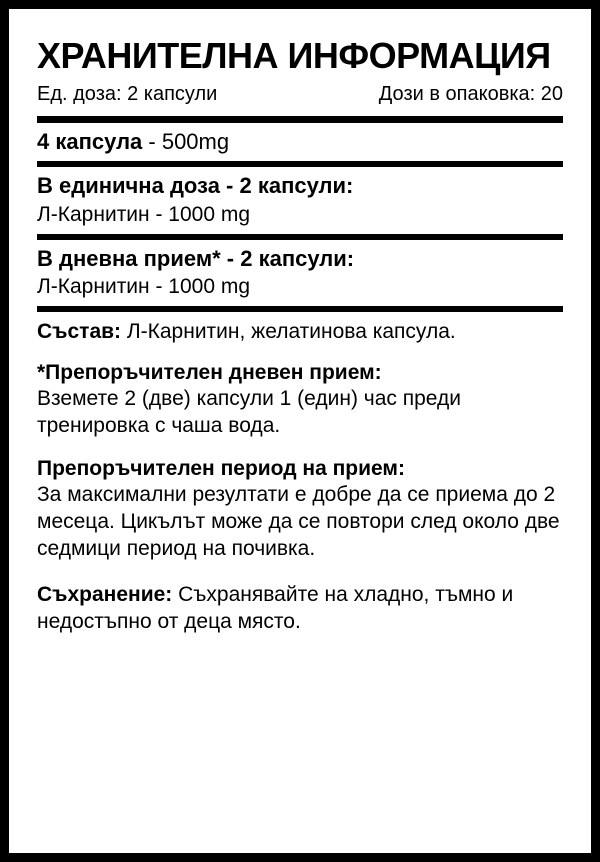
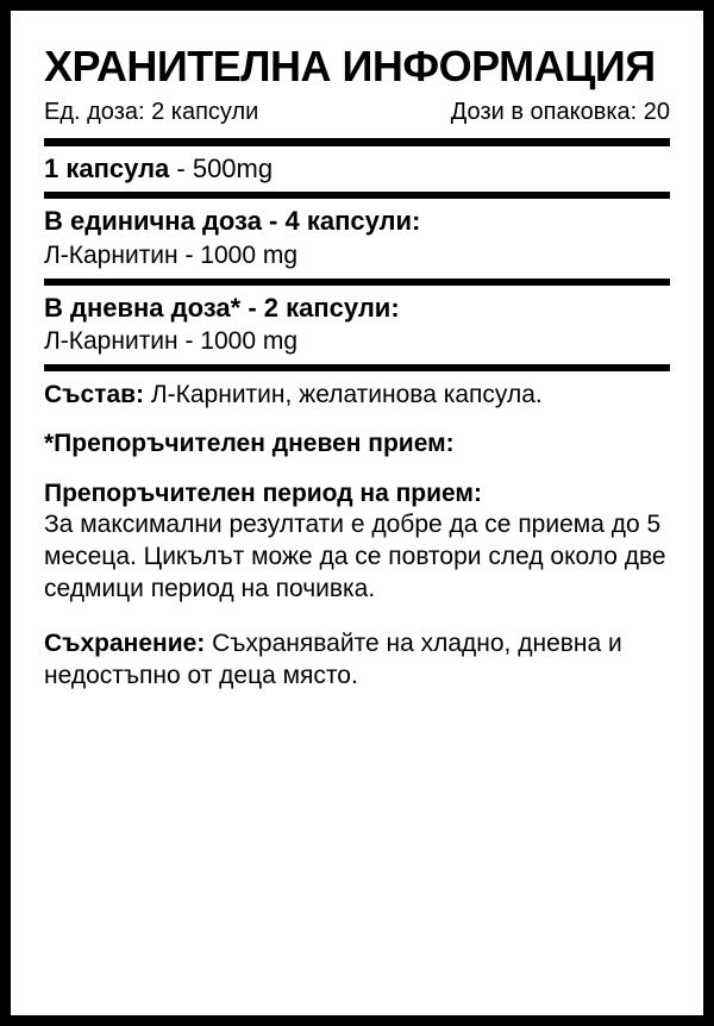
  ХРАНИТЕЛНА ИНФОРМАЦИЯ
  Ед. доза: 2 капсули
  Дози в опаковка: 20
- 4 капсула - 500mg
+ 1 капсула - 500mg
- В единична доза - 2 капсули:
+ В единична доза - 4 капсули:
  Л-Карнитин - 1000 mg
- В дневна прием* - 2 капсули:
+ В дневна доза* - 2 капсули:
  Л-Карнитин - 1000 mg
  Състав: Л-Карнитин, желатинова капсула.
  *Препоръчителен дневен прием:
- Вземете 2 (две) капсули 1 (един) час преди тренировка с чаша вода.
  Препоръчителен период на прием:
- За максимални резултати е добре да се приема до 2 месеца. Цикълът може да се повтори след около две седмици период на почивка.
+ За максимални резултати е добре да се приема до 5 месеца. Цикълът може да се повтори след около две седмици период на почивка.
- Съхранение: Съхранявайте на хладно, тъмно и недостъпно от деца място.
+ Съхранение: Съхранявайте на хладно, дневна и недостъпно от деца място.
